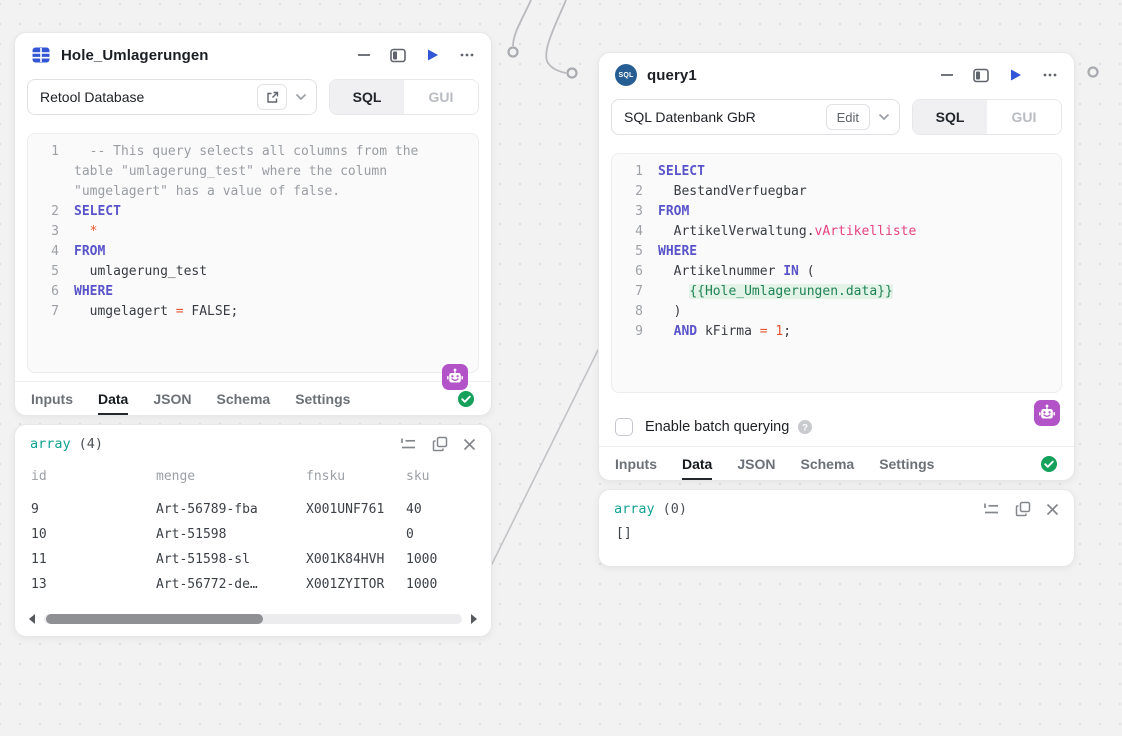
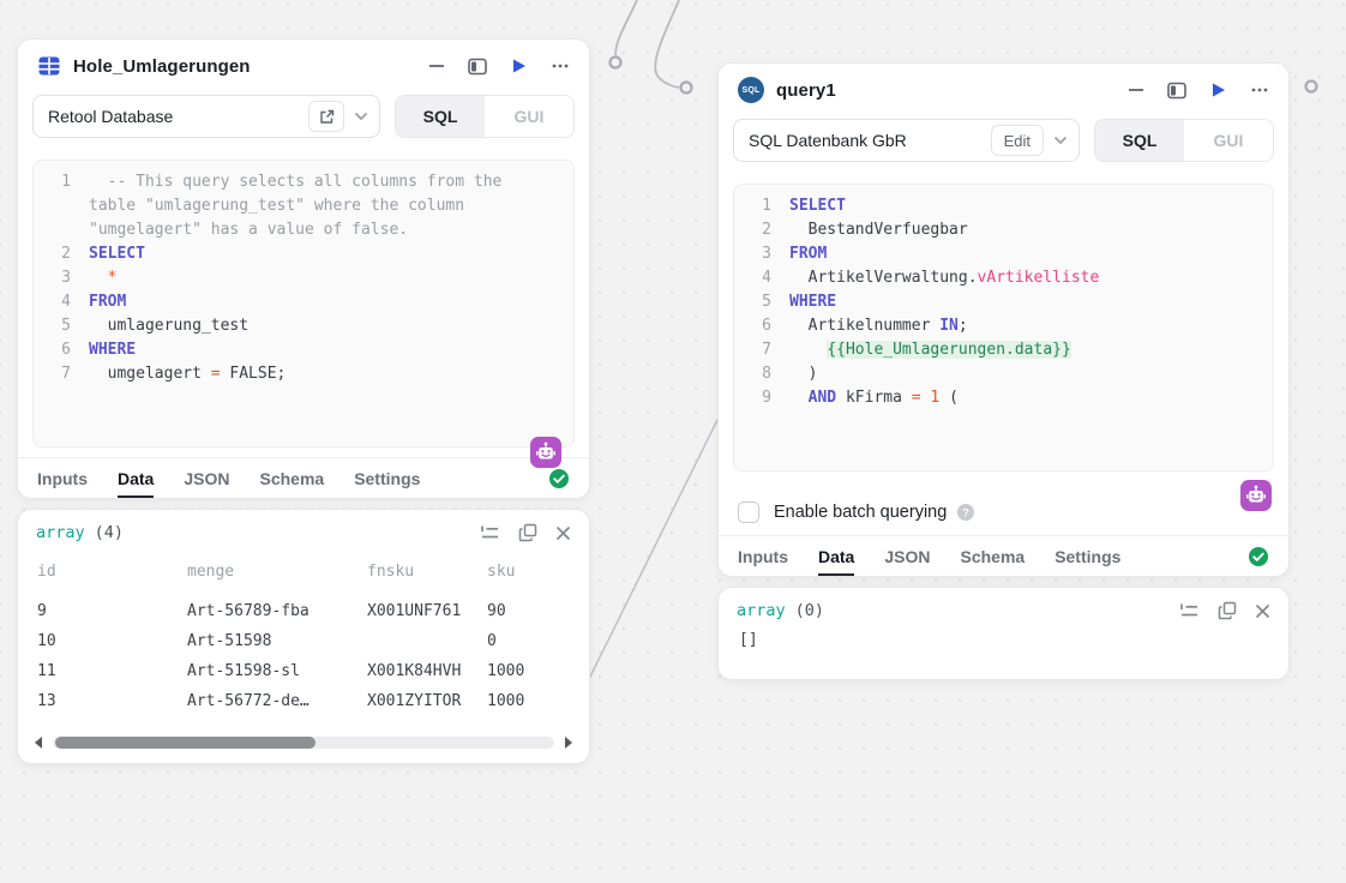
  Hole_Umlagerungen
  Retool Database
  SQL
  GUI
  1
  -- This query selects all columns from the
  table "umlagerung_test" where the column
  "umgelagert" has a value of false.
  2
  SELECT
  3
  *
  4
  FROM
  5
  umlagerung_test
  6
  WHERE
  7
  umgelagert = FALSE;
  Inputs
  Data
  JSON
  Schema
  Settings
  array
  (4)
  id
  menge
  fnsku
  sku
  9
  Art-56789-fba
  X001UNF761
- 40
+ 90
  10
  Art-51598
  0
  11
  Art-51598-sl
  X001K84HVH
  1000
  13
  Art-56772-de…
  X001ZYITOR
  1000
  query1
  SQL Datenbank GbR
  Edit
  SQL
  GUI
  1
  SELECT
  2
  BestandVerfuegbar
  3
  FROM
  4
  ArtikelVerwaltung.vArtikelliste
  5
  WHERE
  6
- Artikelnummer IN (
+ Artikelnummer IN;
  7
  {{Hole_Umlagerungen.data}}
  8
  )
  9
- AND kFirma = 1;
+ AND kFirma = 1 (
  Enable batch querying
  ?
  Inputs
  Data
  JSON
  Schema
  Settings
  array
  (0)
  []
